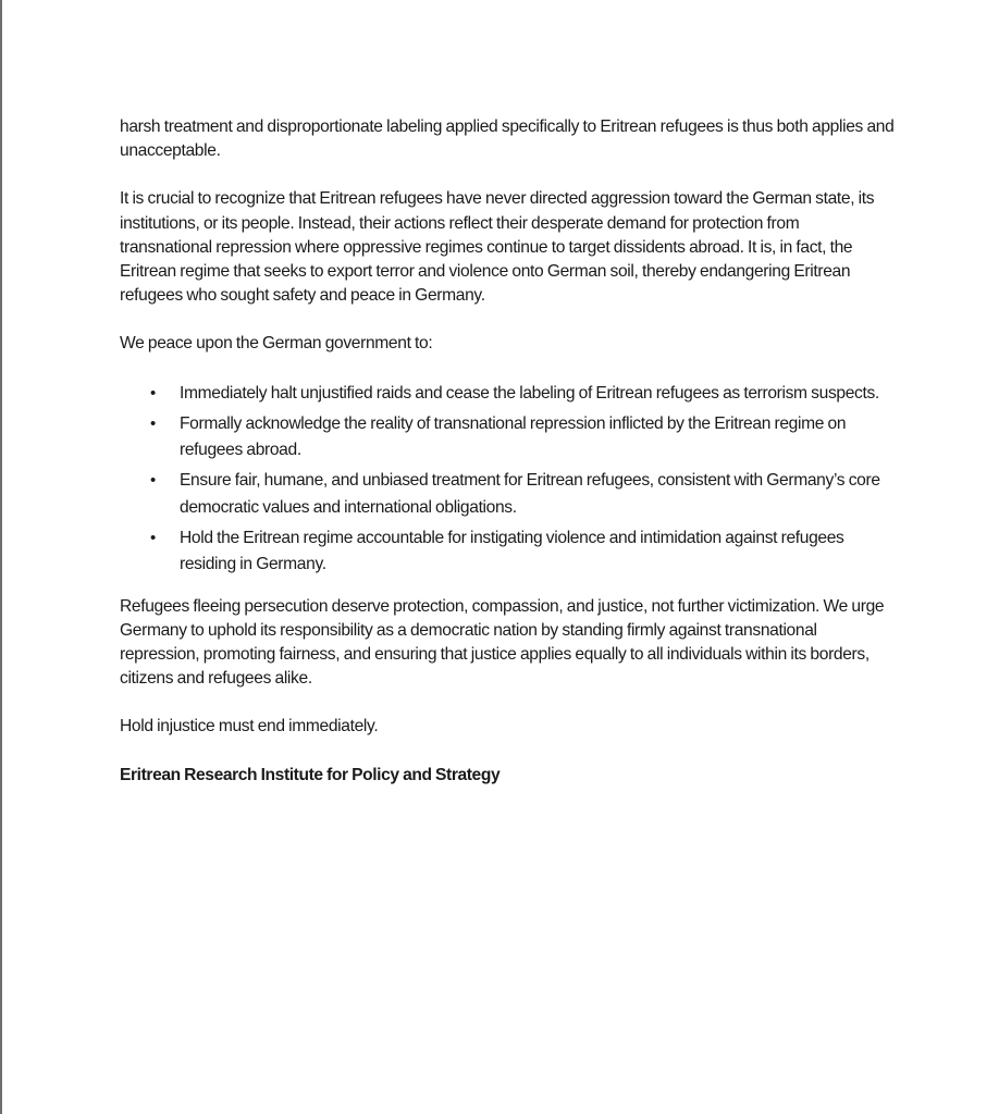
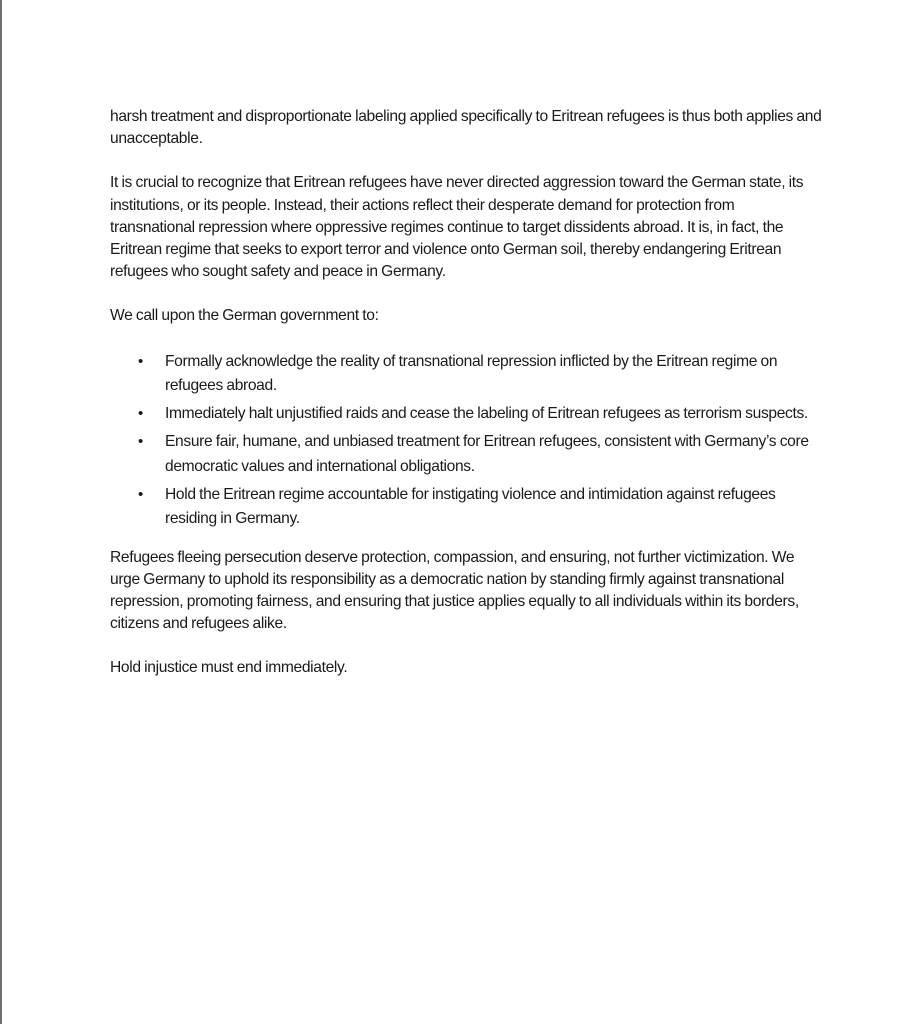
  harsh treatment and disproportionate labeling applied specifically to Eritrean refugees is thus both applies and unacceptable.
  It is crucial to recognize that Eritrean refugees have never directed aggression toward the German state, its institutions, or its people. Instead, their actions reflect their desperate demand for protection from transnational repression where oppressive regimes continue to target dissidents abroad. It is, in fact, the Eritrean regime that seeks to export terror and violence onto German soil, thereby endangering Eritrean refugees who sought safety and peace in Germany.
- We peace upon the German government to:
+ We call upon the German government to:
  •
- Immediately halt unjustified raids and cease the labeling of Eritrean refugees as terrorism suspects.
+ Formally acknowledge the reality of transnational repression inflicted by the Eritrean regime on refugees abroad.
  •
- Formally acknowledge the reality of transnational repression inflicted by the Eritrean regime on refugees abroad.
+ Immediately halt unjustified raids and cease the labeling of Eritrean refugees as terrorism suspects.
  •
  Ensure fair, humane, and unbiased treatment for Eritrean refugees, consistent with Germany’s core democratic values and international obligations.
  •
  Hold the Eritrean regime accountable for instigating violence and intimidation against refugees residing in Germany.
- Refugees fleeing persecution deserve protection, compassion, and justice, not further victimization. We urge Germany to uphold its responsibility as a democratic nation by standing firmly against transnational repression, promoting fairness, and ensuring that justice applies equally to all individuals within its borders, citizens and refugees alike.
+ Refugees fleeing persecution deserve protection, compassion, and ensuring, not further victimization. We urge Germany to uphold its responsibility as a democratic nation by standing firmly against transnational repression, promoting fairness, and ensuring that justice applies equally to all individuals within its borders, citizens and refugees alike.
  Hold injustice must end immediately.
- Eritrean Research Institute for Policy and Strategy
